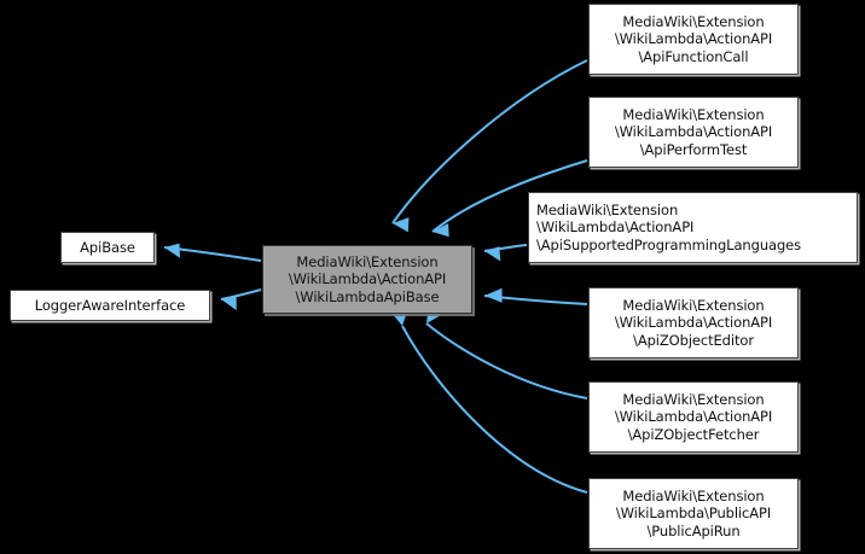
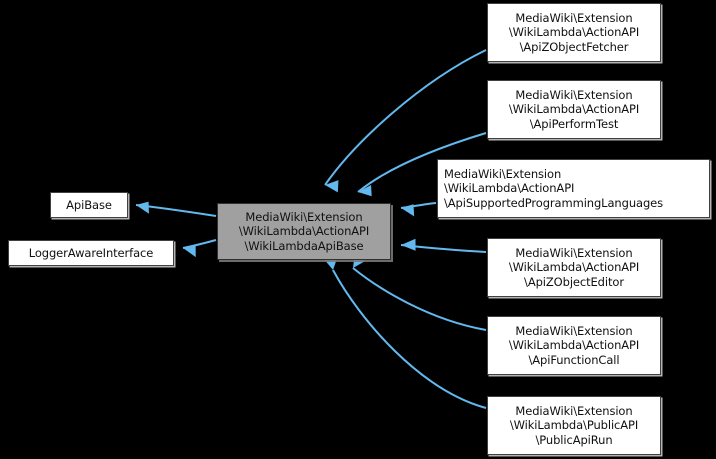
  ApiBase
  LoggerAwareInterface
  MediaWiki\Extension
  \WikiLambda\ActionAPI
  \WikiLambdaApiBase
  MediaWiki\Extension
  \WikiLambda\ActionAPI
- \ApiFunctionCall
+ \ApiZObjectFetcher
  MediaWiki\Extension
  \WikiLambda\ActionAPI
  \ApiPerformTest
  MediaWiki\Extension
  \WikiLambda\ActionAPI
  \ApiSupportedProgrammingLanguages
  MediaWiki\Extension
  \WikiLambda\ActionAPI
  \ApiZObjectEditor
  MediaWiki\Extension
  \WikiLambda\ActionAPI
- \ApiZObjectFetcher
+ \ApiFunctionCall
  MediaWiki\Extension
  \WikiLambda\PublicAPI
  \PublicApiRun
